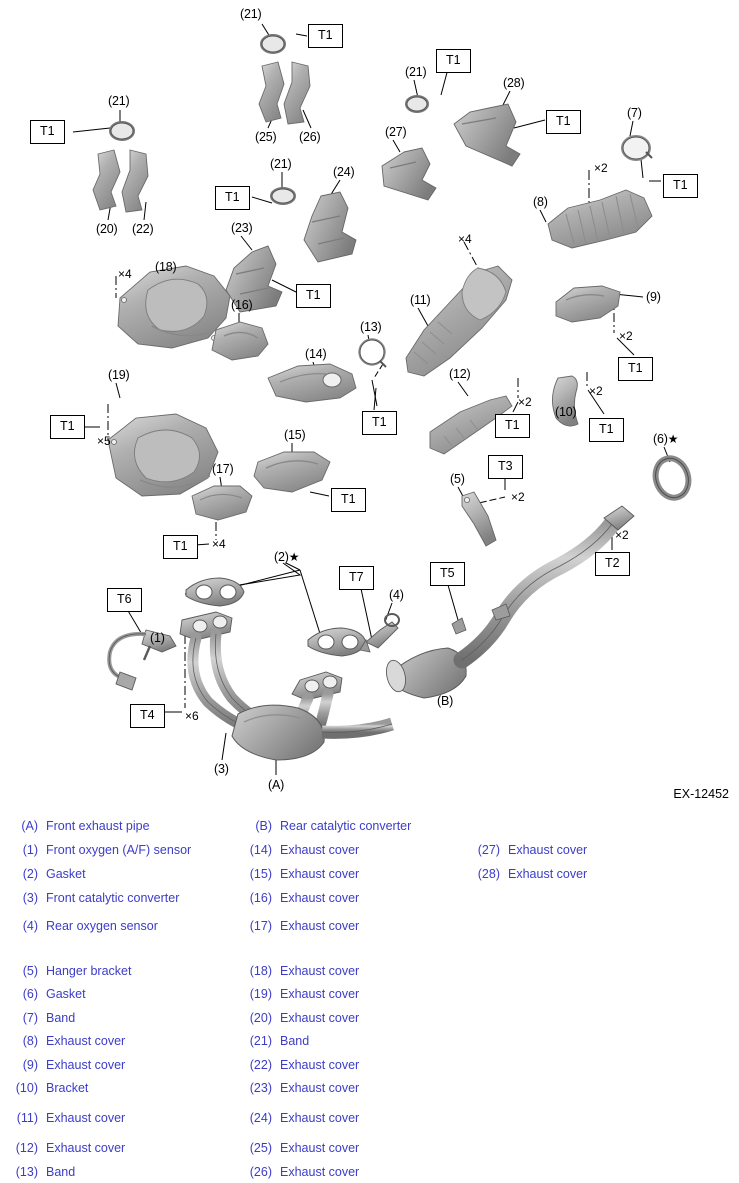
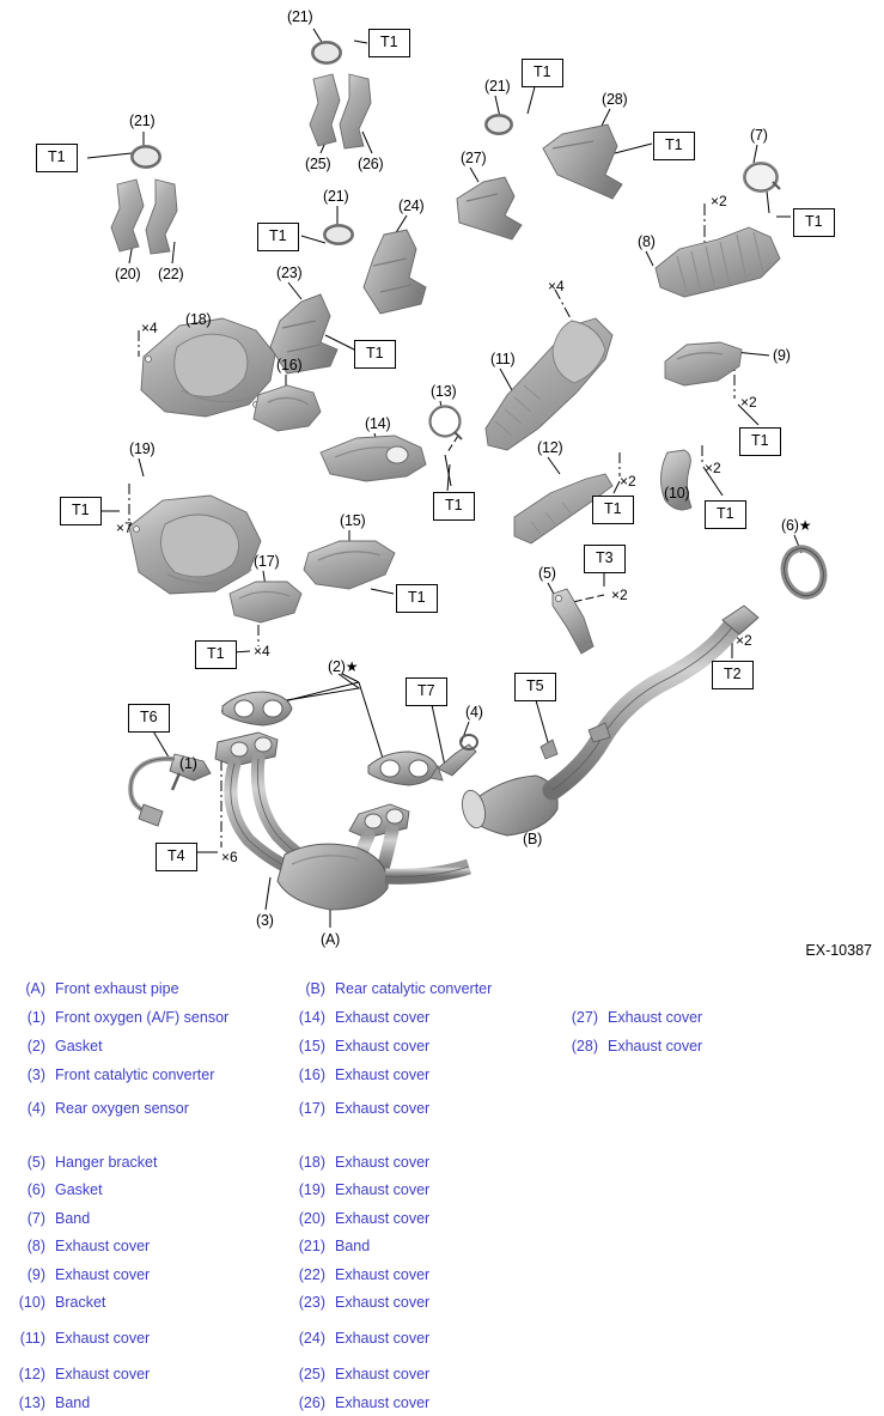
  (21)
  (25)
  (26)
  (21)
  (20)
  (22)
  (21)
  (24)
  (23)
  (21)
  (28)
  (27)
  (7)
  (8)
  (18)
  (16)
  (19)
  (14)
  (13)
  (11)
  (9)
  (12)
  (10)
  (6)★
  (15)
  (17)
  (5)
  (2)★
  (4)
  (1)
  (B)
  (3)
  (A)
  T1
  T1
  T1
  T1
  T1
  T1
  T1
  T1
  T1
  T1
  T1
  T1
  T1
  T1
  T3
  T2
  T5
  T7
  T6
  T4
  ×2
  ×4
  ×4
  ×2
  ×2
  ×2
- ×5
+ ×7
  ×4
  ×2
  ×2
  ×6
- EX-12452
+ EX-10387
  (A)
  Front exhaust pipe
  (1)
  Front oxygen (A/F) sensor
  (2)
  Gasket
  (3)
  Front catalytic converter
  (4)
  Rear oxygen sensor
  (5)
  Hanger bracket
  (6)
  Gasket
  (7)
  Band
  (8)
  Exhaust cover
  (9)
  Exhaust cover
  (10)
  Bracket
  (11)
  Exhaust cover
  (12)
  Exhaust cover
  (13)
  Band
  (B)
  Rear catalytic converter
  (14)
  Exhaust cover
  (15)
  Exhaust cover
  (16)
  Exhaust cover
  (17)
  Exhaust cover
  (18)
  Exhaust cover
  (19)
  Exhaust cover
  (20)
  Exhaust cover
  (21)
  Band
  (22)
  Exhaust cover
  (23)
  Exhaust cover
  (24)
  Exhaust cover
  (25)
  Exhaust cover
  (26)
  Exhaust cover
  (27)
  Exhaust cover
  (28)
  Exhaust cover
